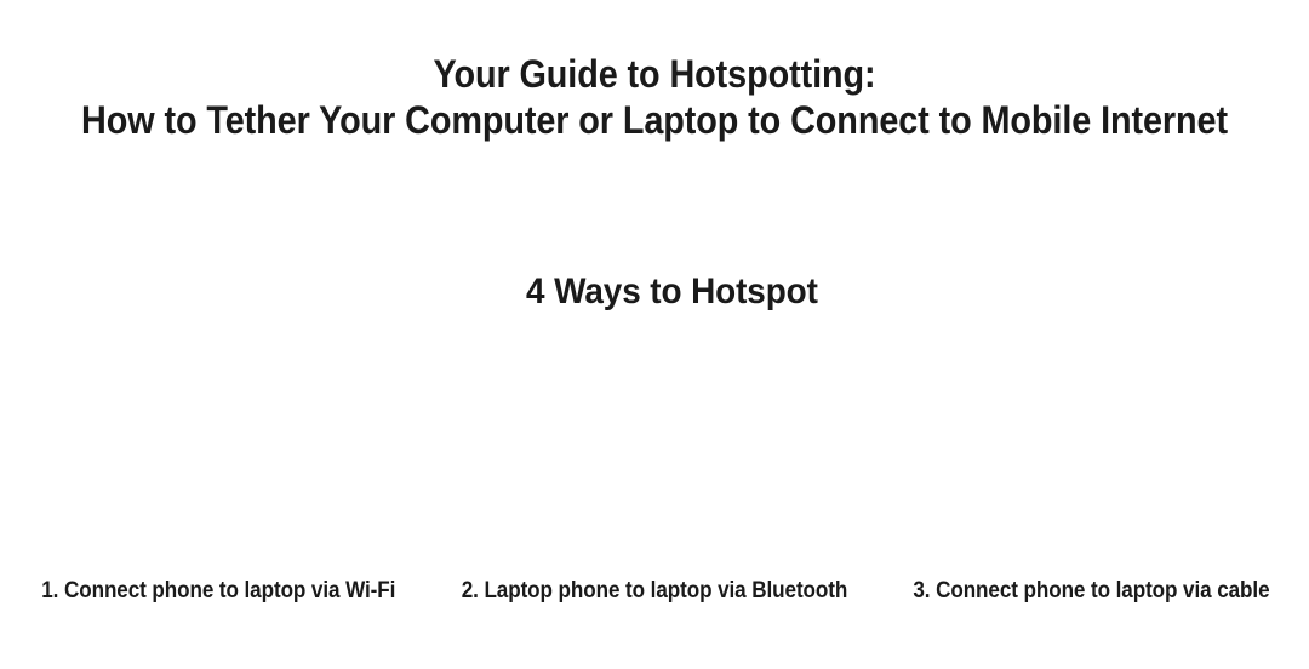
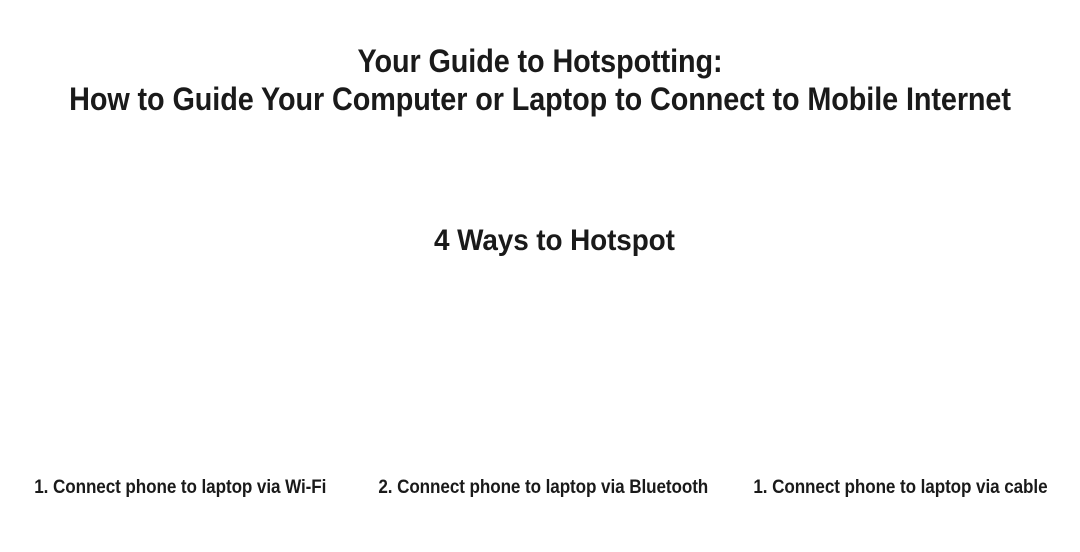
  Your Guide to Hotspotting:
- How to Tether Your Computer or Laptop to Connect to Mobile Internet
+ How to Guide Your Computer or Laptop to Connect to Mobile Internet
  4 Ways to Hotspot
  1. Connect phone to laptop via Wi-Fi
- 2. Laptop phone to laptop via Bluetooth
+ 2. Connect phone to laptop via Bluetooth
- 3. Connect phone to laptop via cable
+ 1. Connect phone to laptop via cable
